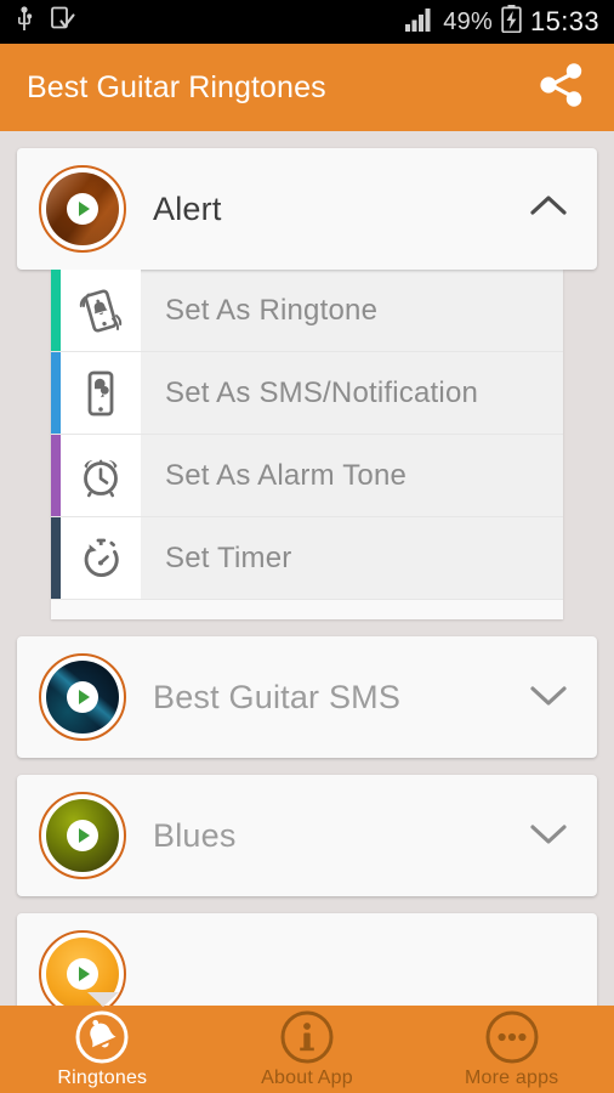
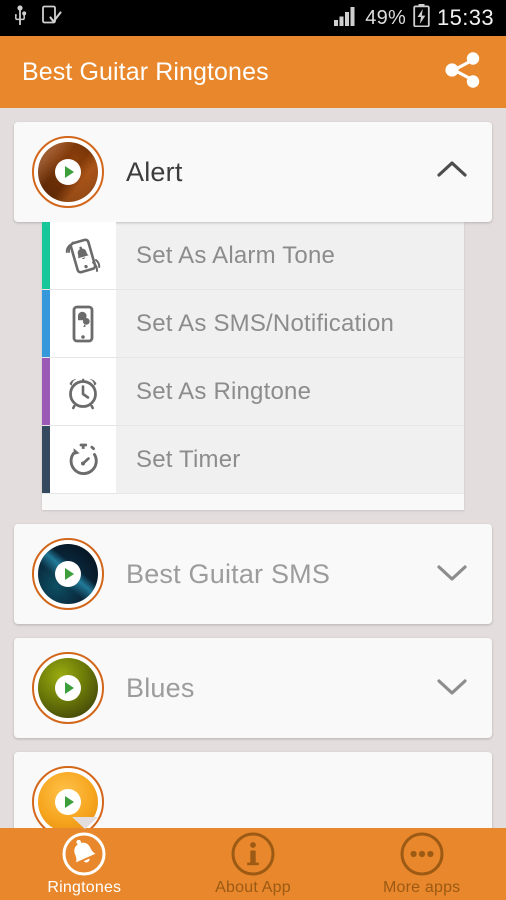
  49%
  15:33
  Best Guitar Ringtones
  Alert
- Set As Ringtone
+ Set As Alarm Tone
  Set As SMS/Notification
- Set As Alarm Tone
+ Set As Ringtone
  Set Timer
  Best Guitar SMS
  Blues
  Ringtones
  About App
  More apps
